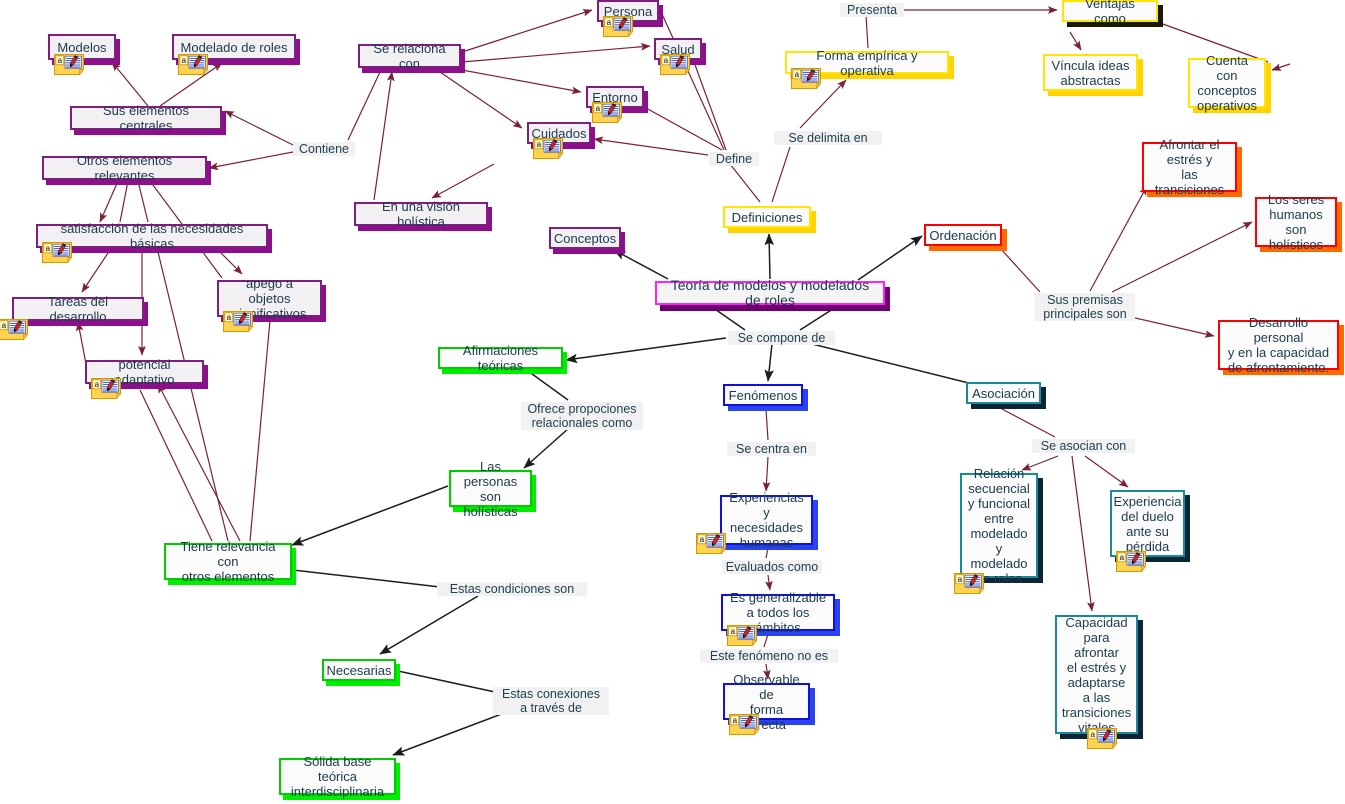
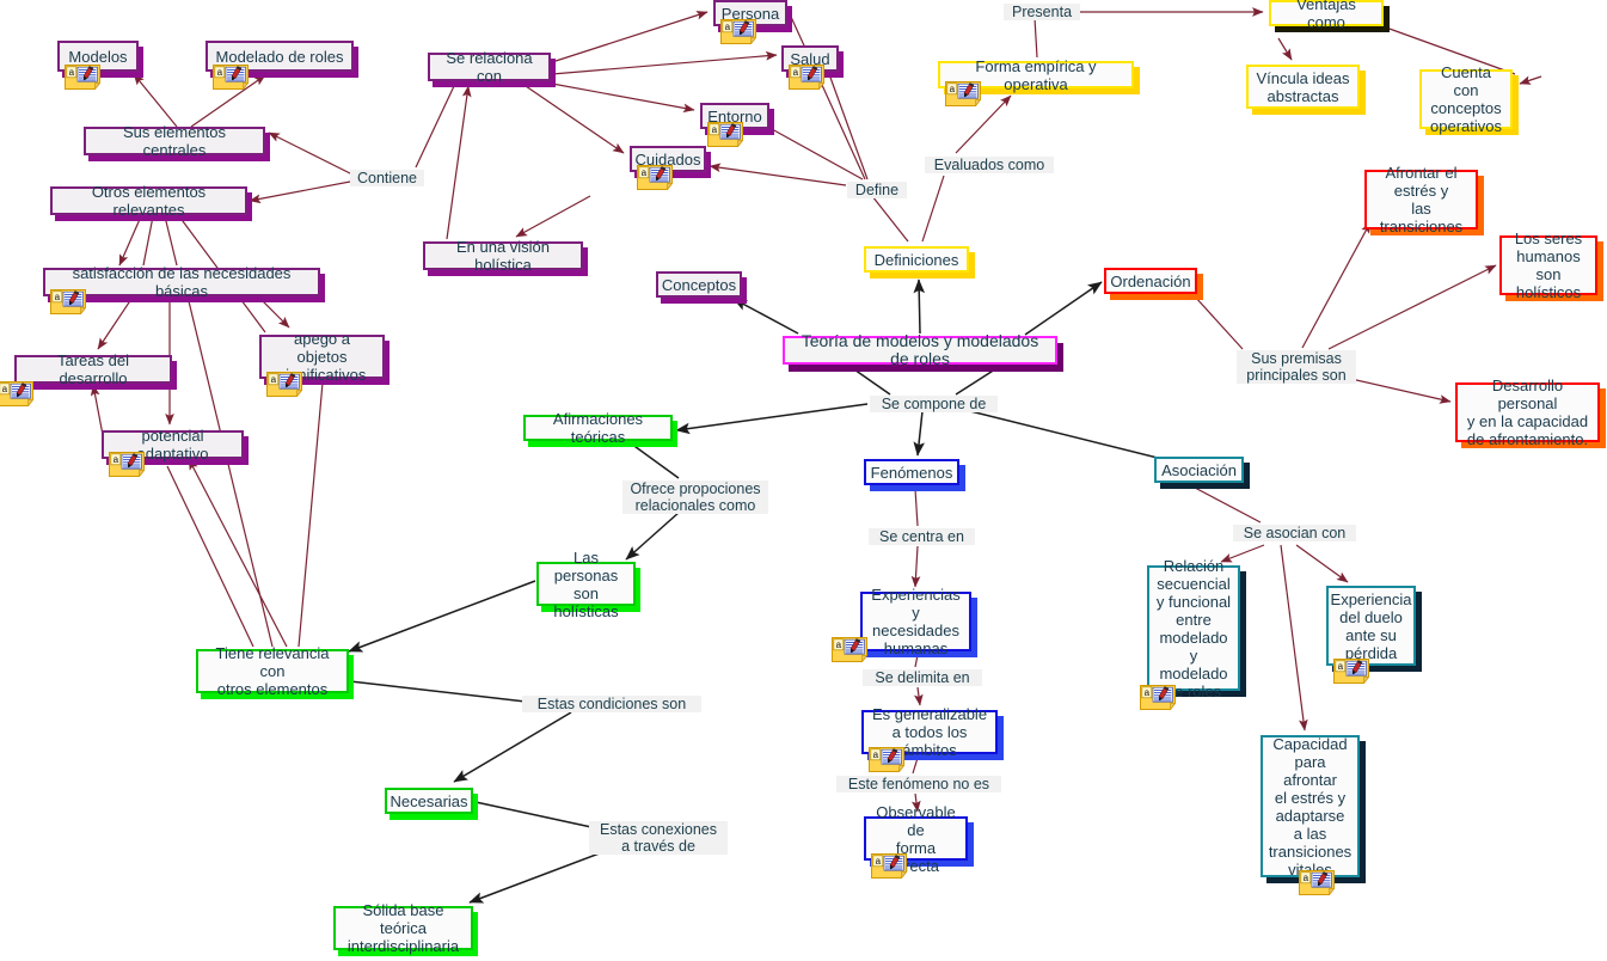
  Modelos
  a
  Modelado de roles
  a
  Sus elementos centrales
  Otros elementos relevantes
  satisfacción de las necesidades básicas
  a
  Tareas del desarrollo
  a
  apego a objetos
  ificativos
  a
  potencial daptativo
  a
  En una visión holística
  Se relaciona con
  Persona
  a
  Salud
  a
  Entorno
  a
  Cuidados
  a
  Conceptos
  Teoría de modelos y modelados de roles
  Definiciones
  Forma empírica y operativa
  a
  Ventajas como
  Víncula ideas
  abstractas
  Cuenta con
  conceptos
  operativos
  Ordenación
  Afrontar el
  estrés y
  las transiciones
  Los seres
  humanos son
  holísticos
  Desarrollo personal
  y en la capacidad
  de afrontamiento.
  Afirmaciones teóricas
  Las personas
  son holísticas
  Tiene relevancia con
  otros elementos
  Necesarias
  Sólida base teórica
  interdisciplinaria
  Fenómenos
  Experiencias y
  necesidades
  humanas
  a
  Es generalizable
  a todos los ámbitos
  a
  Observable de
  forma recta
  a
  Asociación
  Relación
  secuencial
  y funcional
  entre
  modelado y
  modelado
  e roles
  a
  Experiencia
  del duelo
  ante su
  pérdida
  a
  Capacidad
  para
  afrontar
  el estrés y
  adaptarse
  a las
  transiciones
  vitales
  a
  Contiene
  Define
- Se delimita en
+ Evaluados como
  Presenta
  Se compone de
  Sus premisas
  principales son
  Ofrece propociones
  relacionales como
  Estas condiciones son
  Estas conexiones
  a través de
  Se centra en
- Evaluados como
+ Se delimita en
  Este fenómeno no es
  Se asocian con
